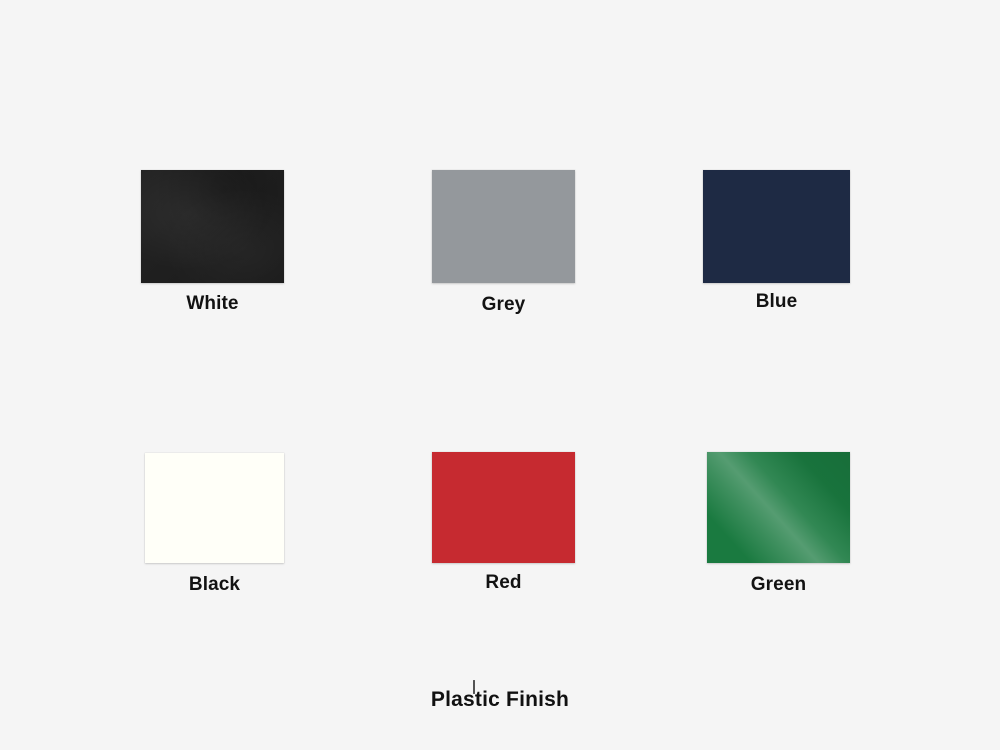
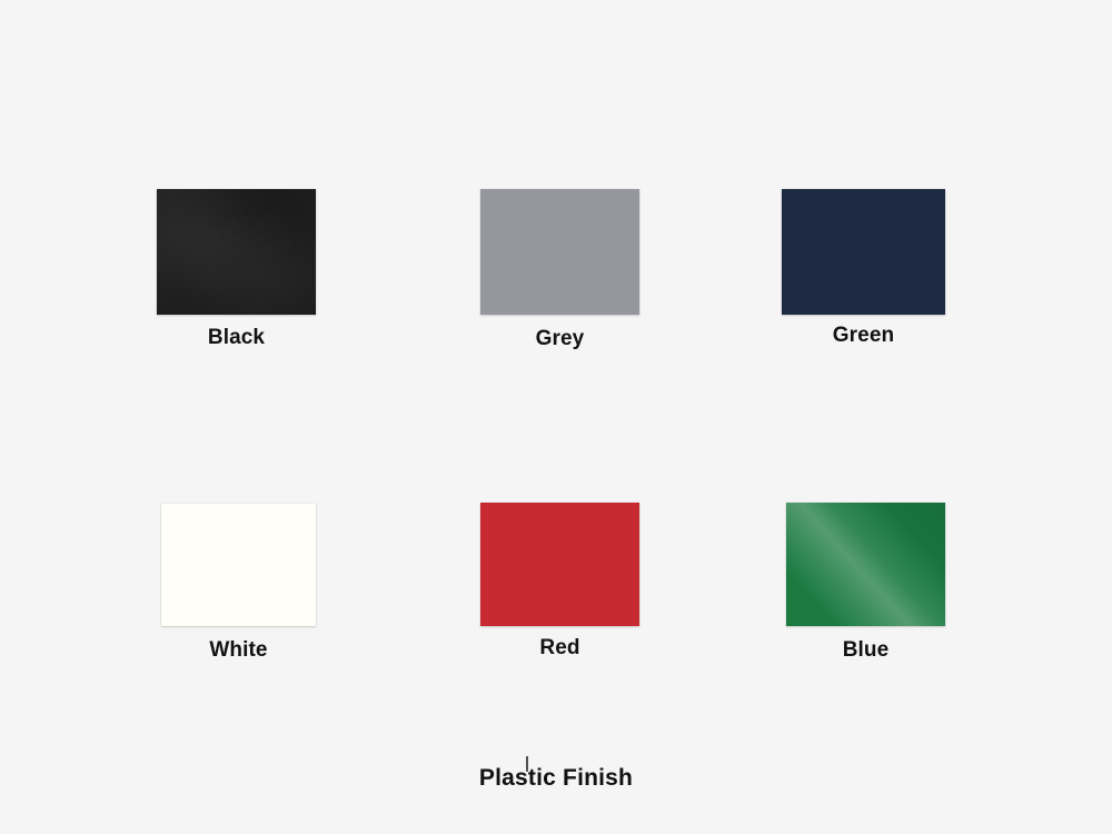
- White
+ Black
  Grey
- Blue
+ Green
- Black
+ White
  Red
- Green
+ Blue
  Plastic Finish
